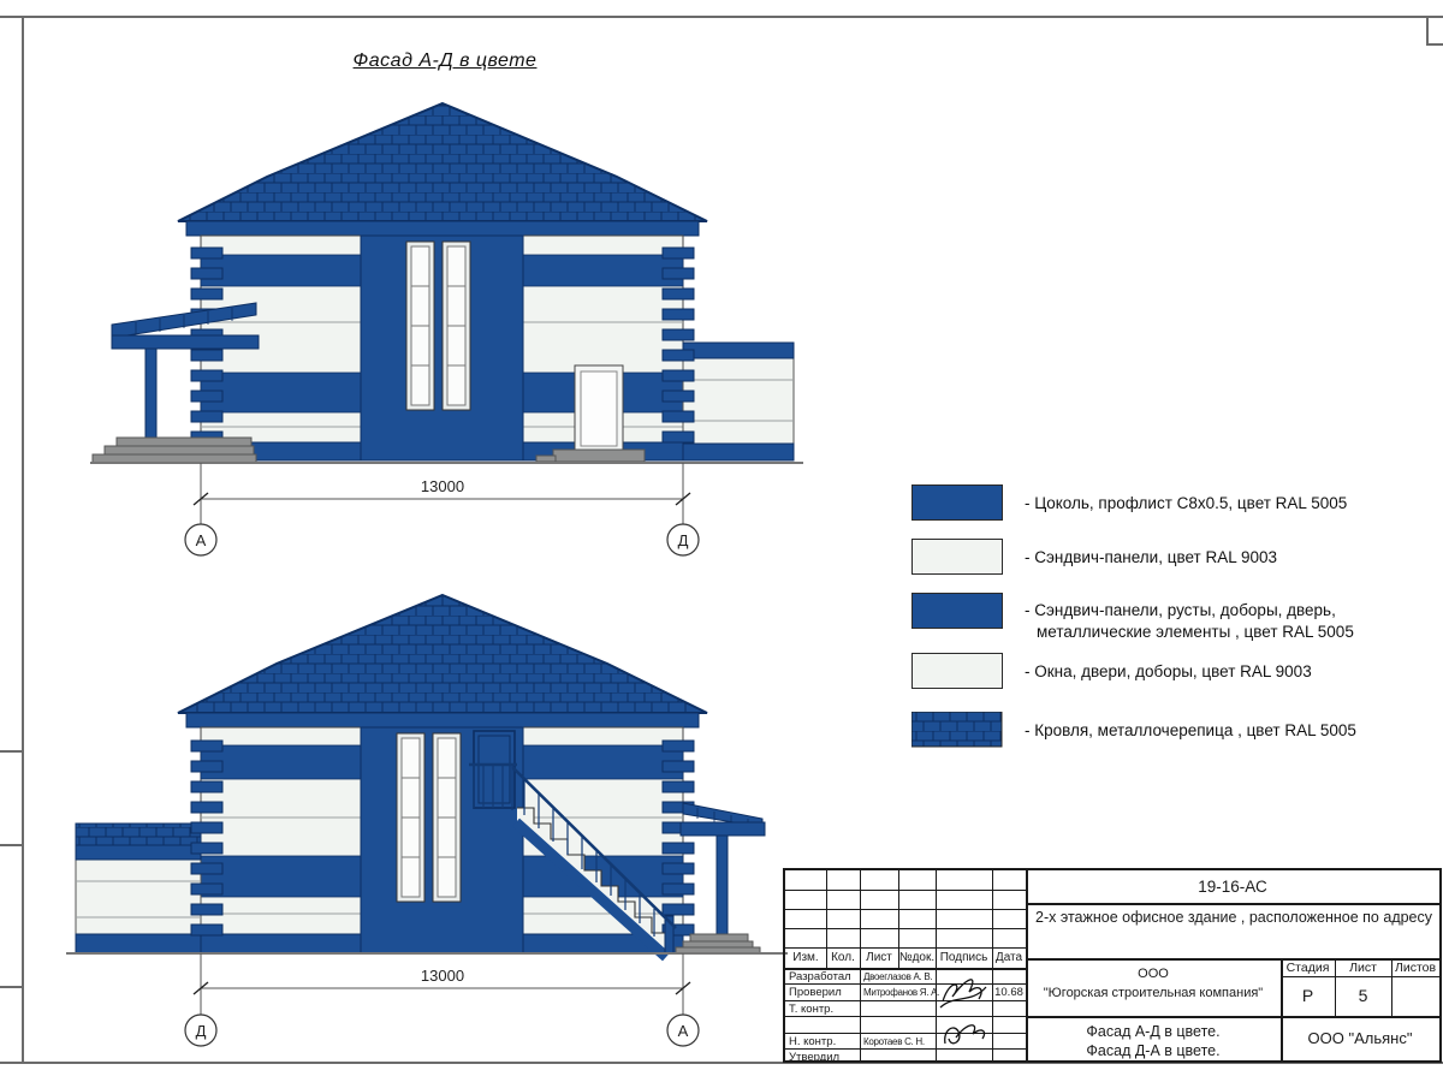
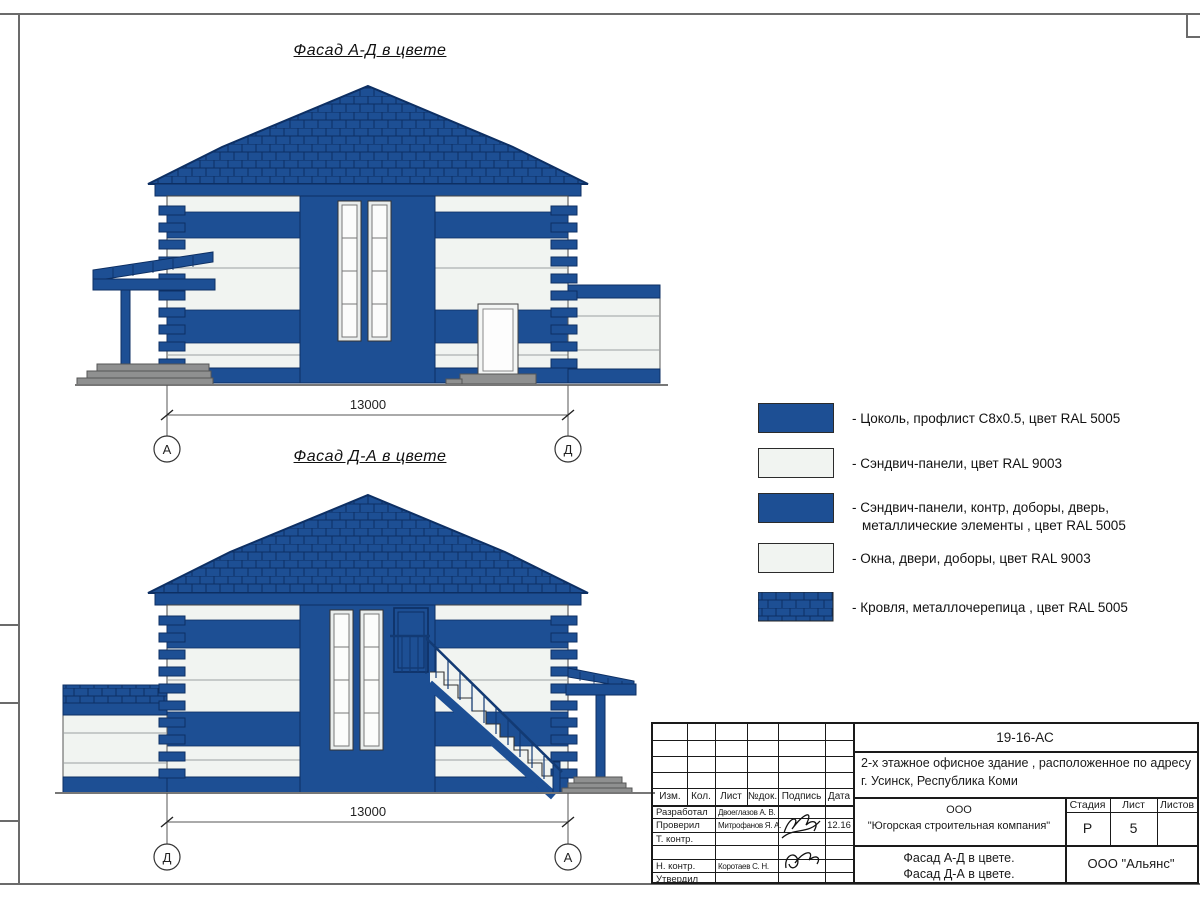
  Фасад А-Д в цвете
+ Фасад Д-А в цвете
  13000
  А
  Д
  13000
  Д
  А
  - Цоколь, профлист С8х0.5, цвет RAL 5005
  - Сэндвич-панели, цвет RAL 9003
- - Сэндвич-панели, русты, доборы, дверь,
+ - Сэндвич-панели, контр, доборы, дверь,
  металлические элементы , цвет RAL 5005
  - Окна, двери, доборы, цвет RAL 9003
  - Кровля, металлочерепица , цвет RAL 5005
  Изм.
  Кол.
  Лист
  №док.
  Подпись
  Дата
  Разработал
  Двоеглазов А. В.
  Проверил
  Митрофанов Я. А.
- 10.68
+ 12.16
  Т. контр.
  Н. контр.
  Коротаев С. Н.
  Утвердил
  19-16-АС
  2-х этажное офисное здание , расположенное по адресу
+ г. Усинск, Республика Коми
  ООО
  "Югорская строительная компания"
  Стадия
  Лист
  Листов
  Р
  5
  Фасад А-Д в цвете.
  Фасад Д-А в цвете.
  ООО "Альянс"
